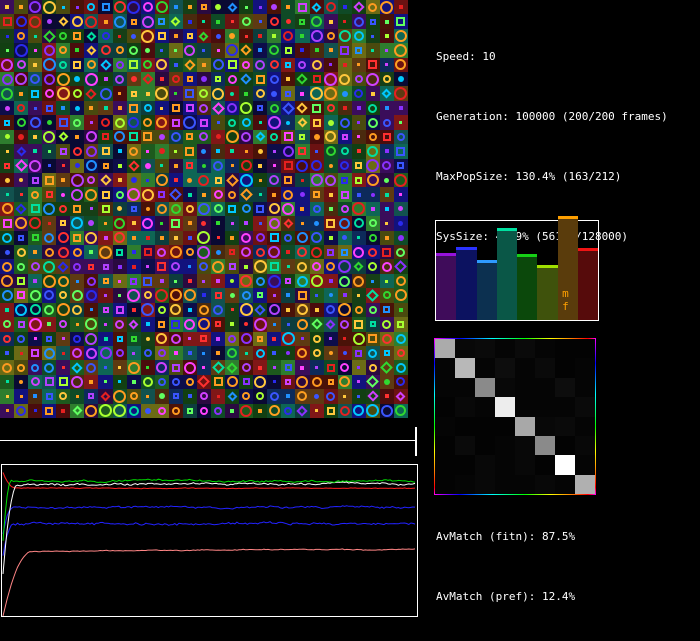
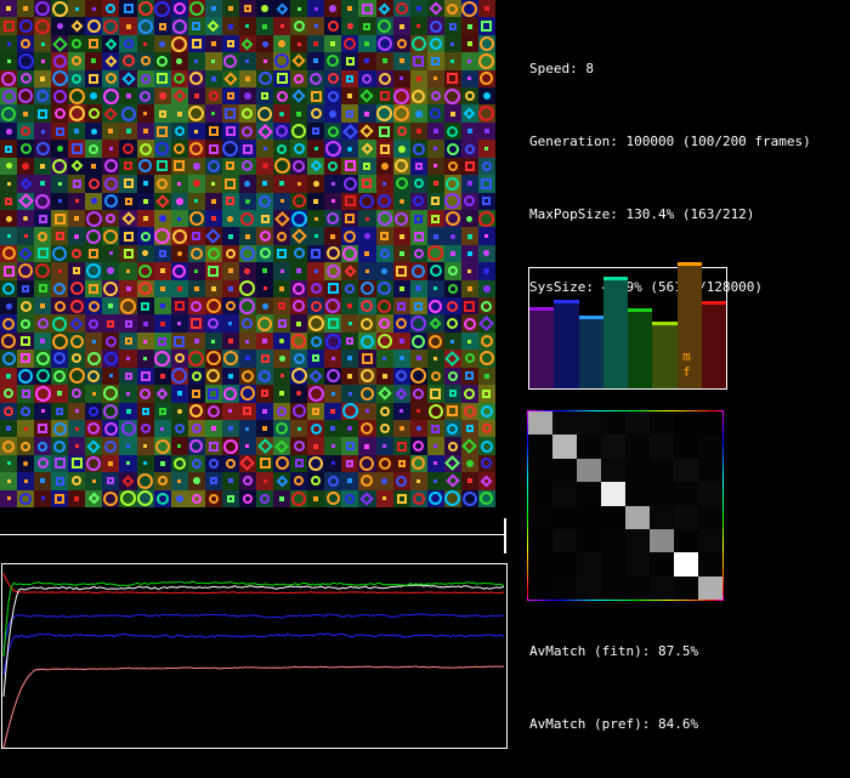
- Speed: 10
+ Speed: 8
- Generation: 100000 (200/200 frames)
+ Generation: 100000 (100/200 frames)
  MaxPopSize: 130.4% (163/212)
  SysSize:9% (56/128000)
  AvMatch (fitn): 87.5%
- AvMatch (pref): 12.4%
+ AvMatch (pref): 84.6%
  m f
